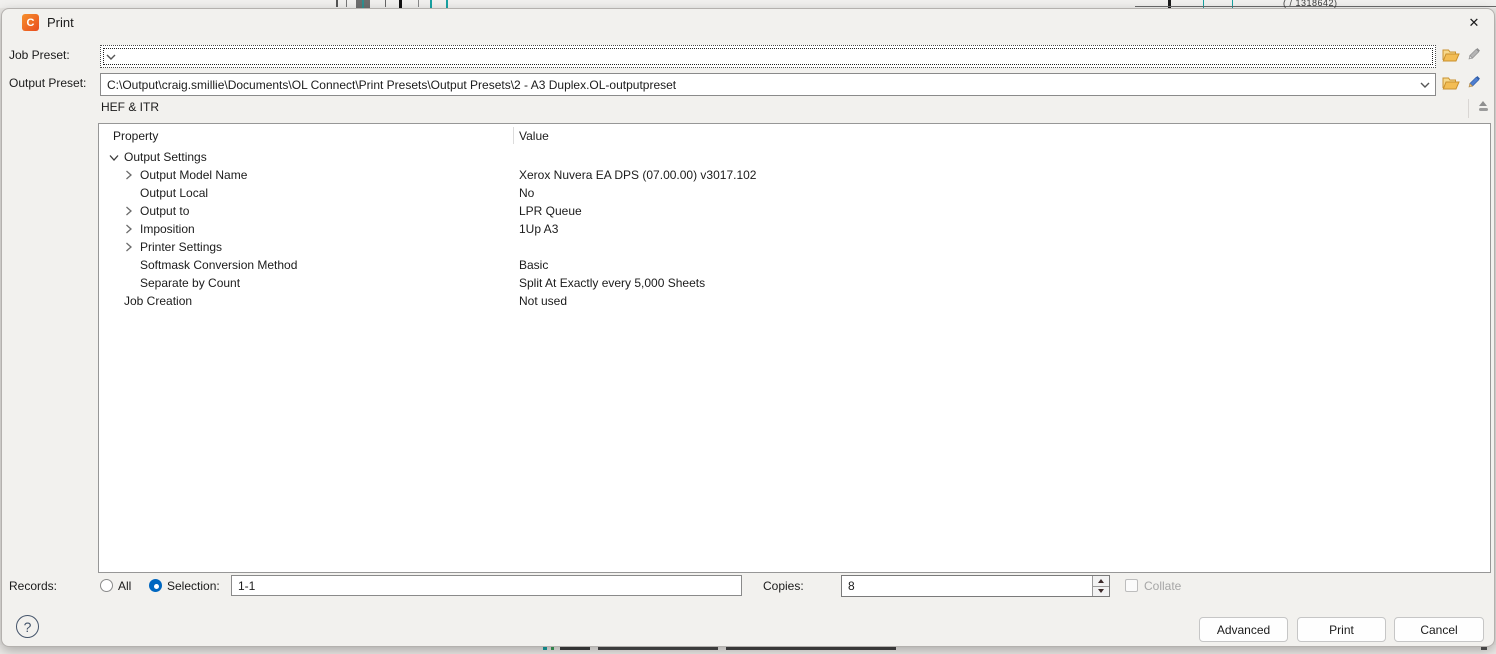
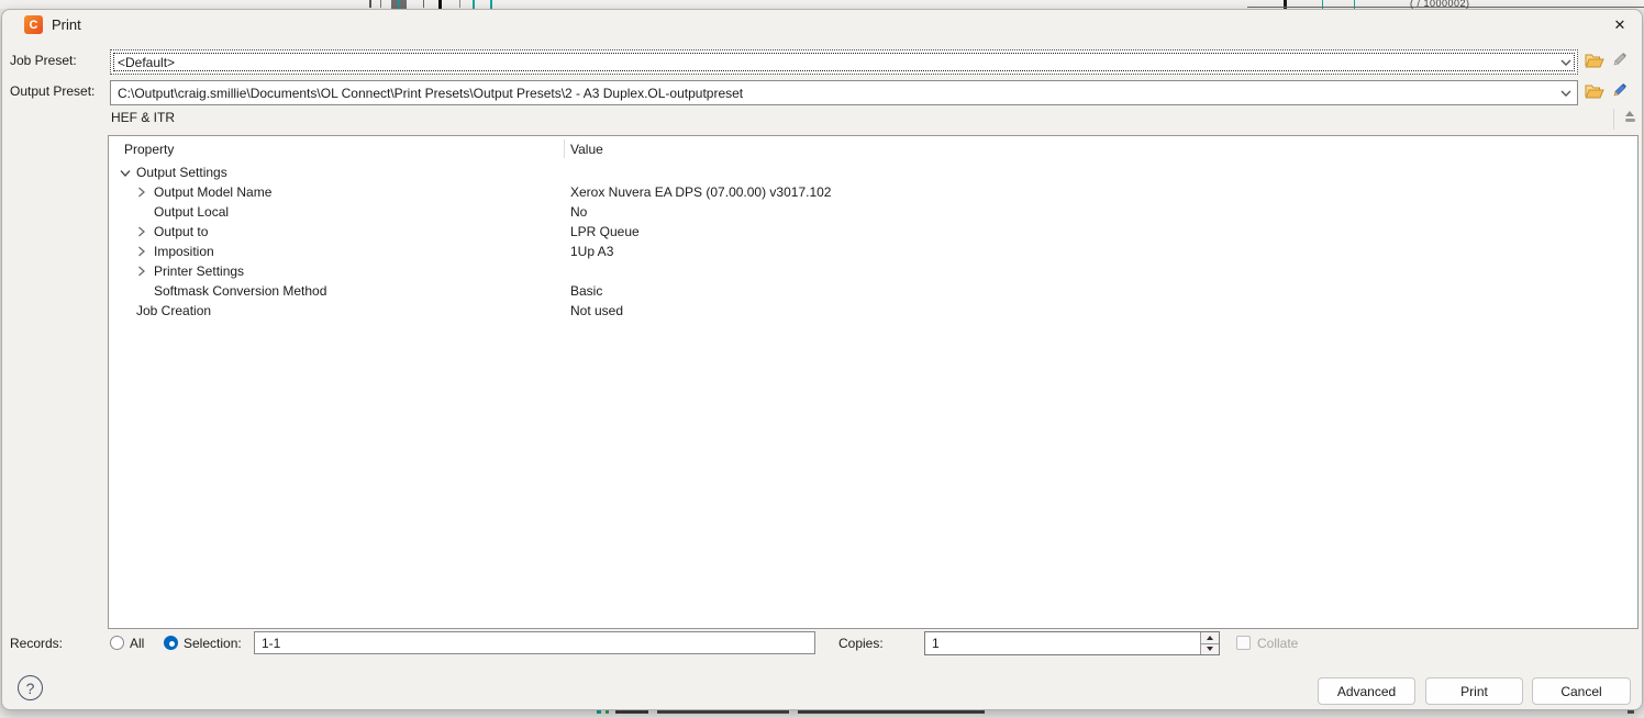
- ( / 1318642)
+ ( / 1000002)
  C
  Print
  ✕
  Job Preset:
+ <Default>
  Output Preset:
  C:\Output\craig.smillie\Documents\OL Connect\Print Presets\Output Presets\2 - A3 Duplex.OL-outputpreset
  HEF & ITR
  Property
  Value
  Output Settings
  Output Model Name
  Xerox Nuvera EA DPS (07.00.00) v3017.102
  Output Local
  No
  Output to
  LPR Queue
  Imposition
  1Up A3
  Printer Settings
  Softmask Conversion Method
  Basic
- Separate by Count
- Split At Exactly every 5,000 Sheets
  Job Creation
  Not used
  Records:
  All
  Selection:
  1-1
  Copies:
- 8
+ 1
  Collate
  ?
  Advanced
  Print
  Cancel
